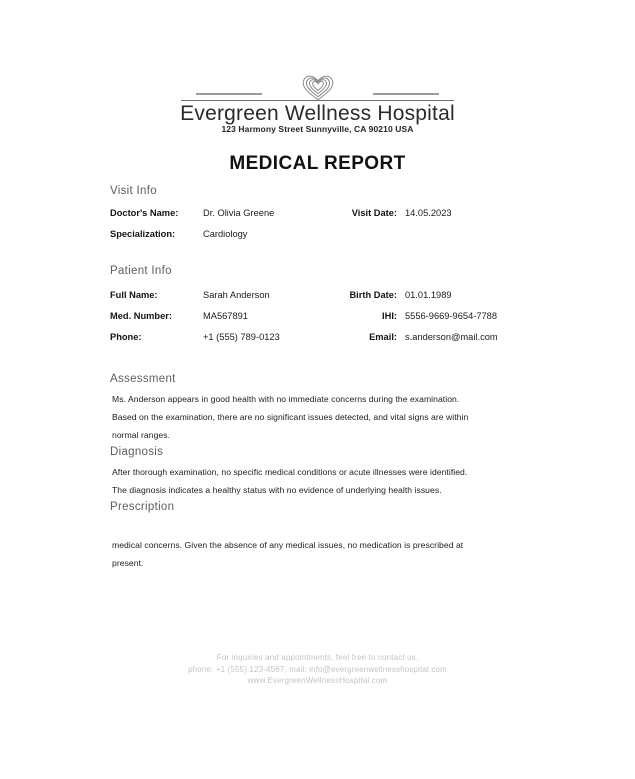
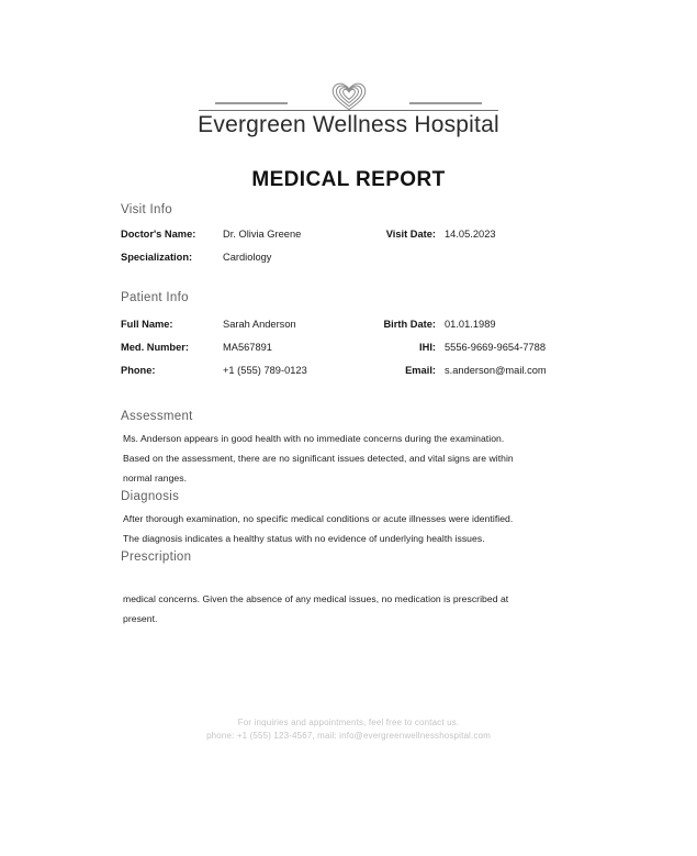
  Evergreen Wellness Hospital
- 123 Harmony Street Sunnyville, CA 90210 USA
  MEDICAL REPORT
  Visit Info
  Doctor's Name:
  Dr. Olivia Greene
  Visit Date:
  14.05.2023
  Specialization:
  Cardiology
  Patient Info
  Full Name:
  Sarah Anderson
  Birth Date:
  01.01.1989
  Med. Number:
  MA567891
  IHI:
  5556-9669-9654-7788
  Phone:
  +1 (555) 789-0123
  Email:
  s.anderson@mail.com
  Assessment
  Ms. Anderson appears in good health with no immediate concerns during the examination.
- Based on the examination, there are no significant issues detected, and vital signs are within
+ Based on the assessment, there are no significant issues detected, and vital signs are within
  normal ranges.
  Diagnosis
  After thorough examination, no specific medical conditions or acute illnesses were identified.
  The diagnosis indicates a healthy status with no evidence of underlying health issues.
  Prescription
  medical concerns. Given the absence of any medical issues, no medication is prescribed at
  present.
  For inquiries and appointments, feel free to contact us.
  phone: +1 (555) 123-4567, mail: info@evergreenwellnesshospital.com
- www.EvergreenWellnessHospital.com
